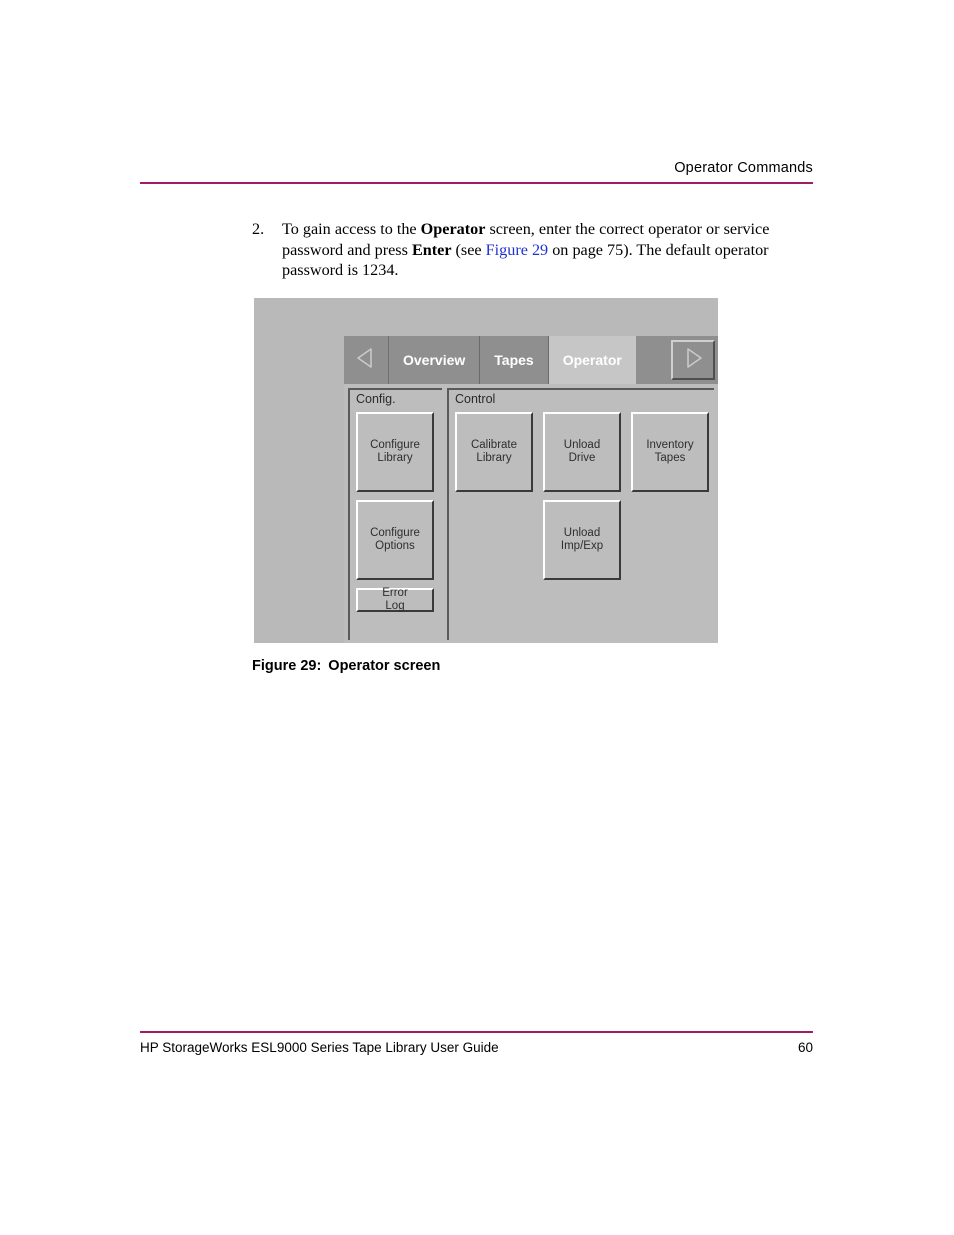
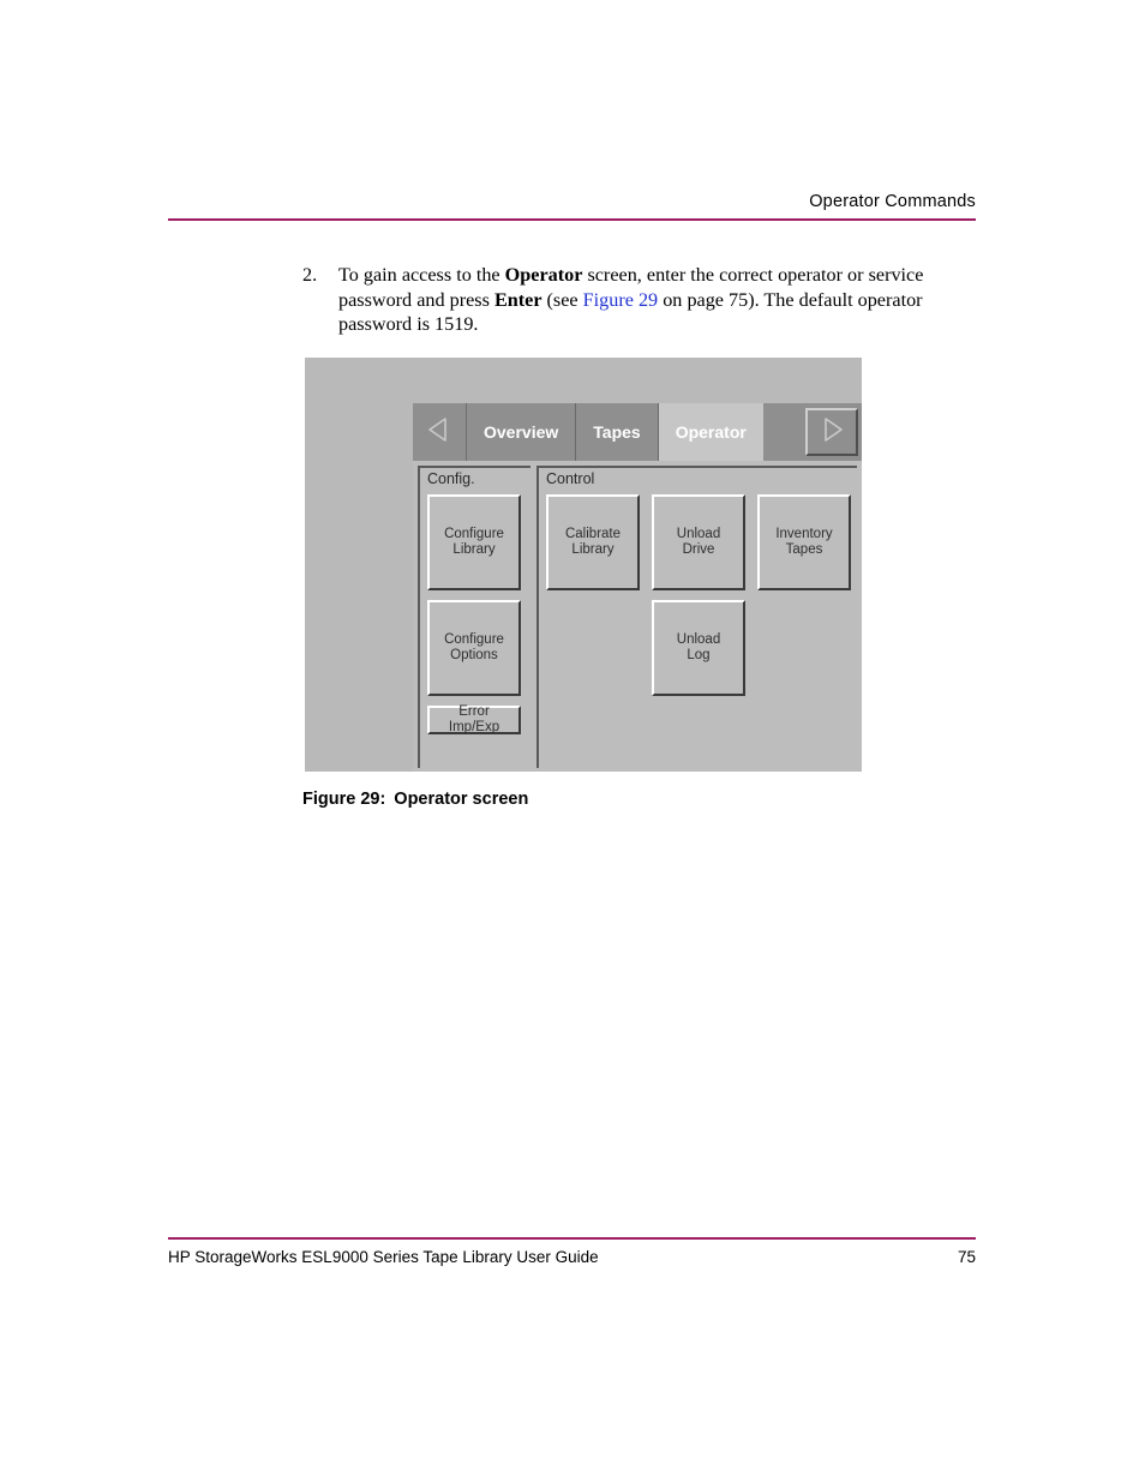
  Operator Commands
  2.
- To gain access to the Operator screen, enter the correct operator or service password and press Enter (see Figure 29 on page 75). The default operator password is 1234.
+ To gain access to the Operator screen, enter the correct operator or service password and press Enter (see Figure 29 on page 75). The default operator password is 1519.
  Overview
  Tapes
  Operator
  Config.
  Configure
  Library
  Configure
  Options
  Error
- Log
+ Imp/Exp
  Control
  Calibrate
  Library
  Unload
  Drive
  Inventory
  Tapes
  Unload
- Imp/Exp
+ Log
  Figure 29: Operator screen
  HP StorageWorks ESL9000 Series Tape Library User Guide
- 60
+ 75
